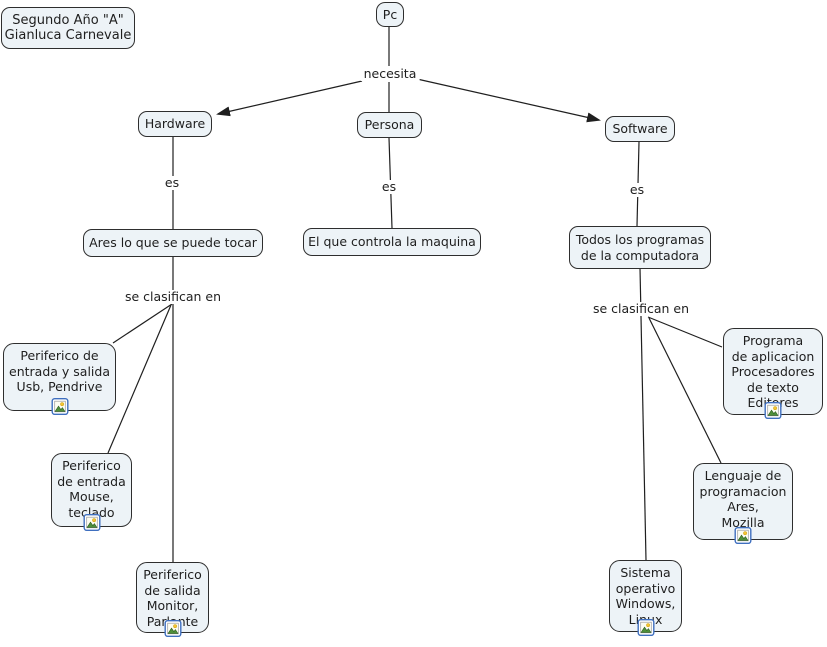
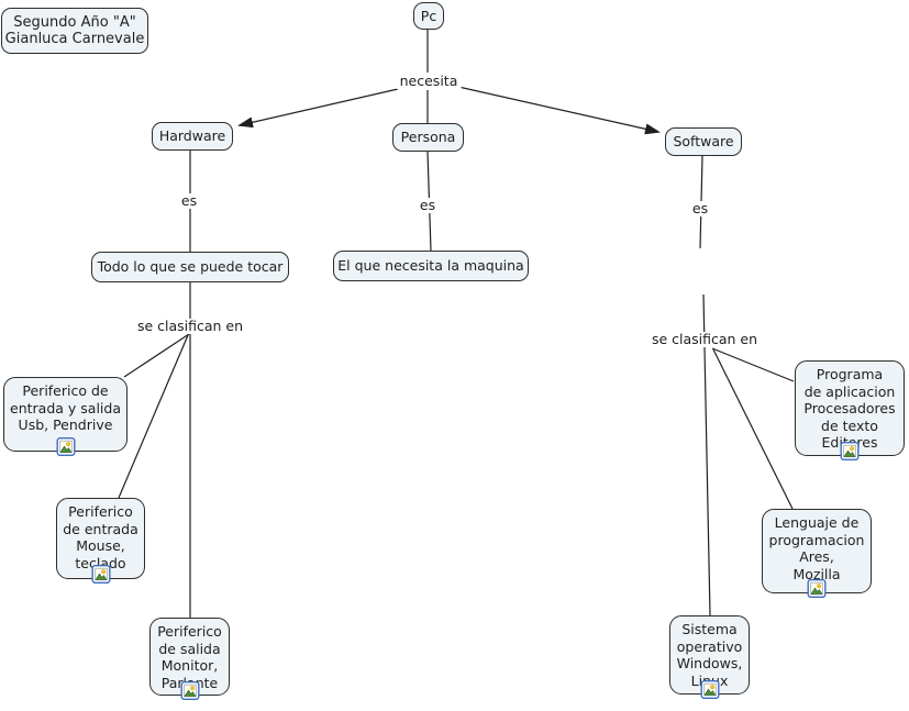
  necesita
  es
  es
  es
  se clasifican en
  se clasifican en
  Segundo Año "A"
  Gianluca Carnevale
  Pc
  Hardware
  Persona
  Software
- Ares lo que se puede tocar
+ Todo lo que se puede tocar
- El que controla la maquina
+ El que necesita la maquina
- Todos los programas
- de la computadora
  Periferico de
  entrada y salida
  Usb, Pendrive
  Periferico
  de entrada
  Mouse,
  teclado
  Periferico
  de salida
  Monitor,
  Parnte
  Programa
  de aplicacion
  Procesadores
  de texto
  Edires
  Lenguaje de
  programacion
  Ares,
  Mozilla
  Sistema
  operativo
  Windows,
  Liux
